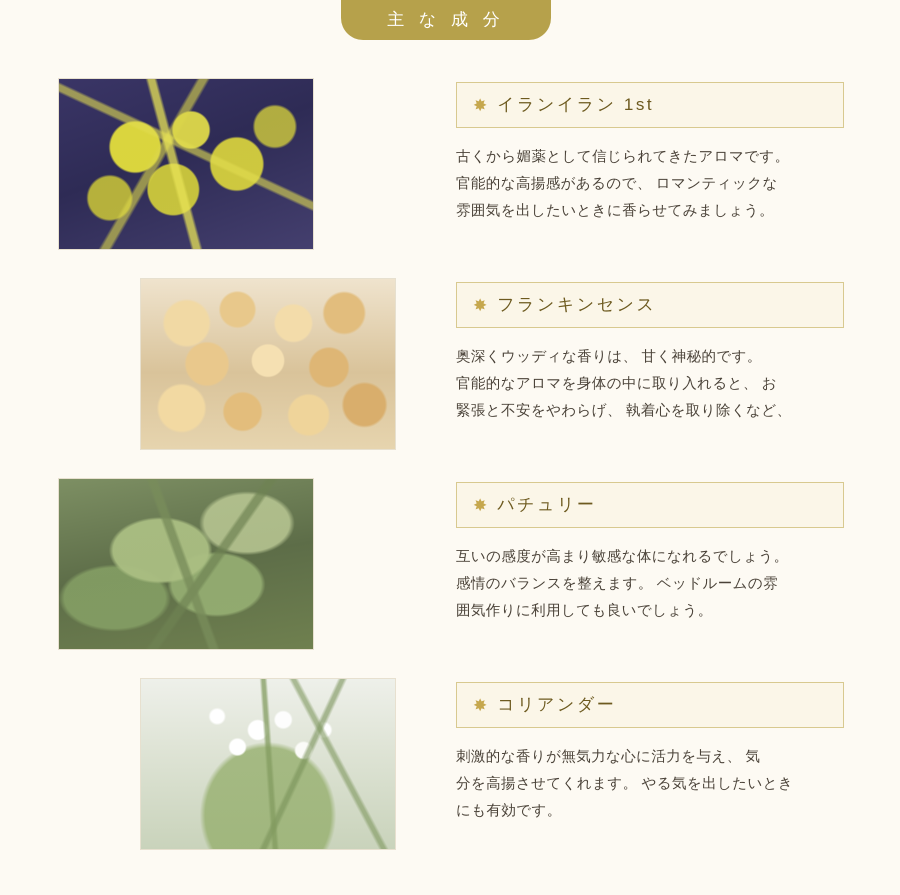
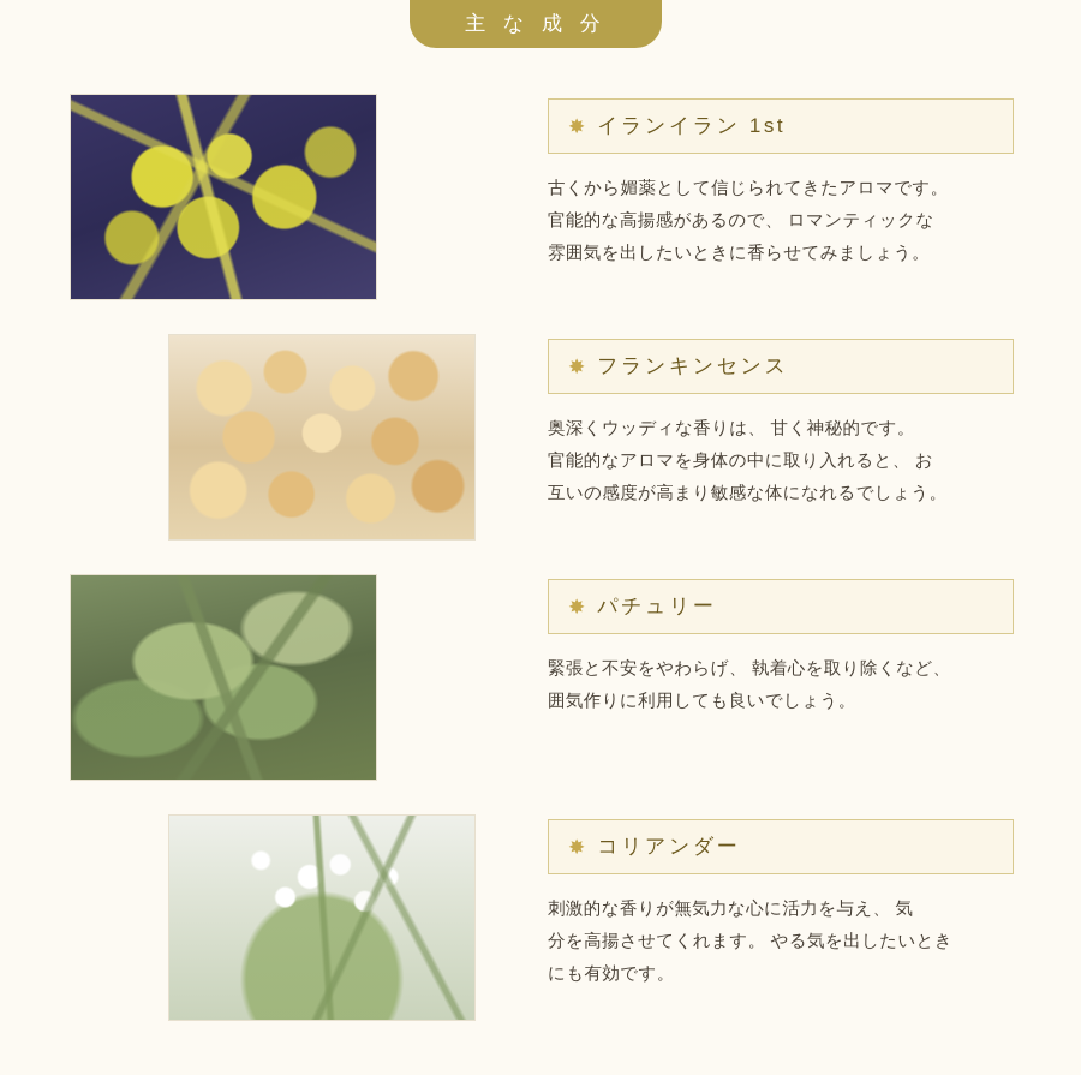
  主 な 成 分
  ✸
  イランイラン 1st
  古くから媚薬として信じられてきたアロマです。
  官能的な高揚感があるので、 ロマンティックな
  雰囲気を出したいときに香らせてみましょう。
  ✸
  フランキンセンス
  奥深くウッディな香りは、 甘く神秘的です。
  官能的なアロマを身体の中に取り入れると、 お
- 緊張と不安をやわらげ、 執着心を取り除くなど、
+ 互いの感度が高まり敏感な体になれるでしょう。
  ✸
  パチュリー
- 互いの感度が高まり敏感な体になれるでしょう。
+ 緊張と不安をやわらげ、 執着心を取り除くなど、
- 感情のバランスを整えます。 ベッドルームの雰
  囲気作りに利用しても良いでしょう。
  ✸
  コリアンダー
  刺激的な香りが無気力な心に活力を与え、 気
  分を高揚させてくれます。 やる気を出したいとき
  にも有効です。
